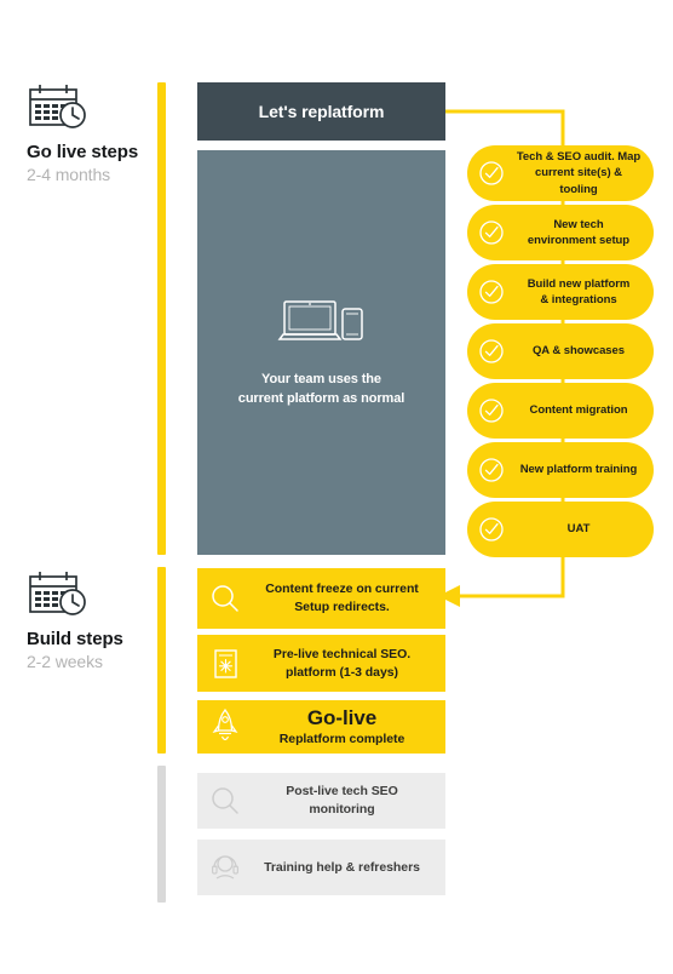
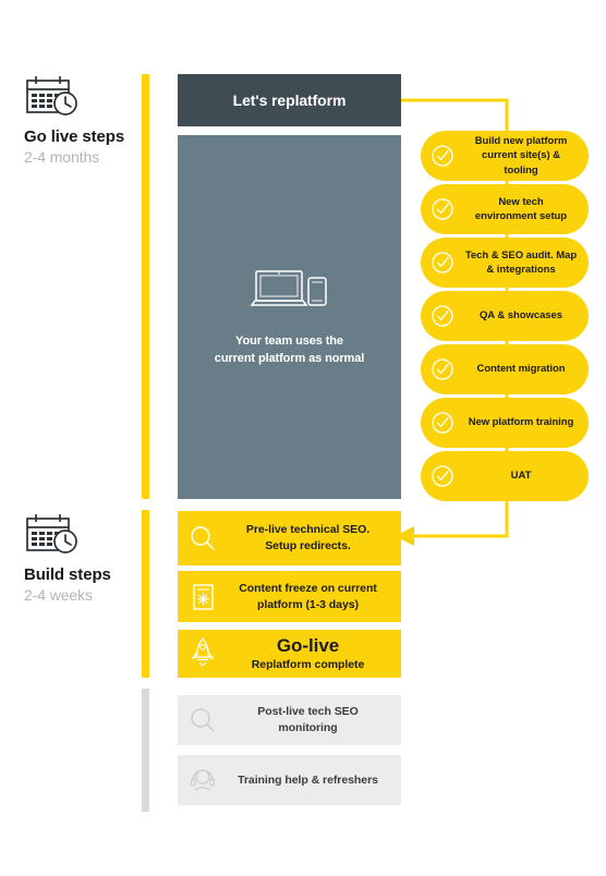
  Go live steps
  2-4 months
  Build steps
- 2-2 weeks
+ 2-4 weeks
  Let's replatform
  Your team uses the
  current platform as normal
- Tech & SEO audit. Map
+ Build new platform
  current site(s) & tooling
  New tech
  environment setup
- Build new platform
+ Tech & SEO audit. Map
  & integrations
  QA & showcases
  Content migration
  New platform training
  UAT
- Content freeze on current
+ Pre-live technical SEO.
  Setup redirects.
- Pre-live technical SEO.
+ Content freeze on current
  platform (1-3 days)
  Go-live
  Replatform complete
  Post-live tech SEO monitoring
  Training help & refreshers
